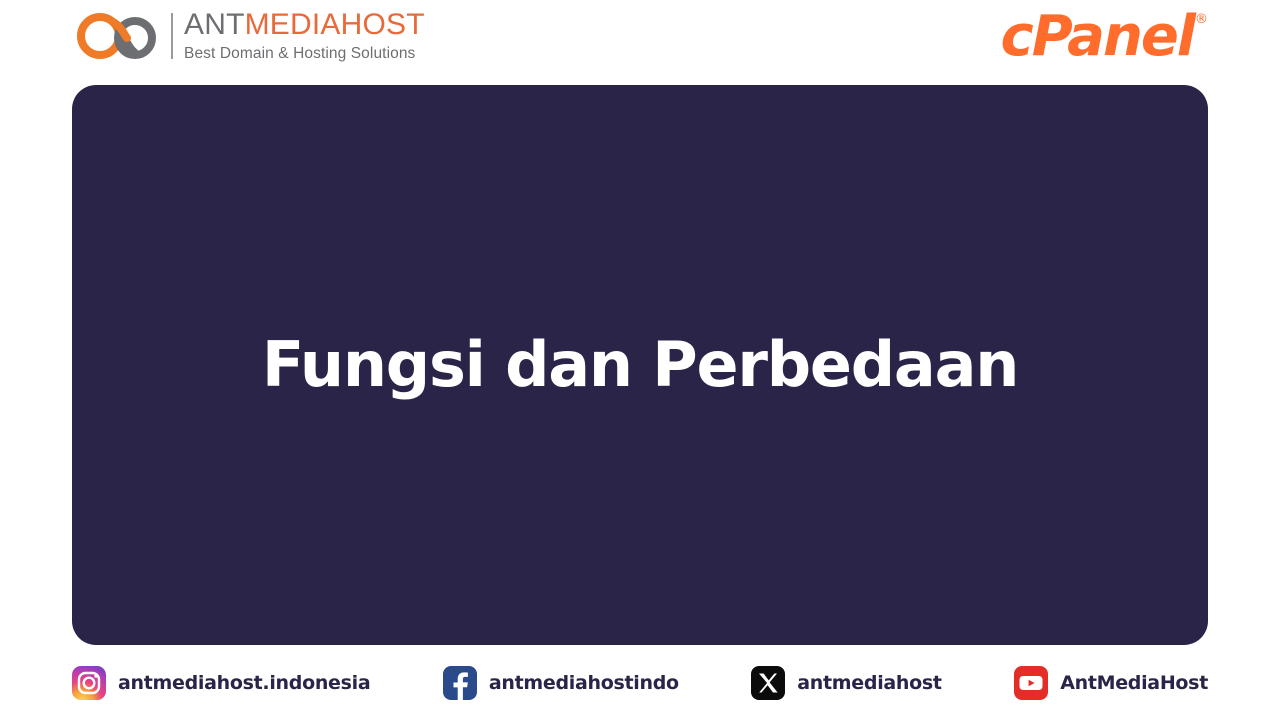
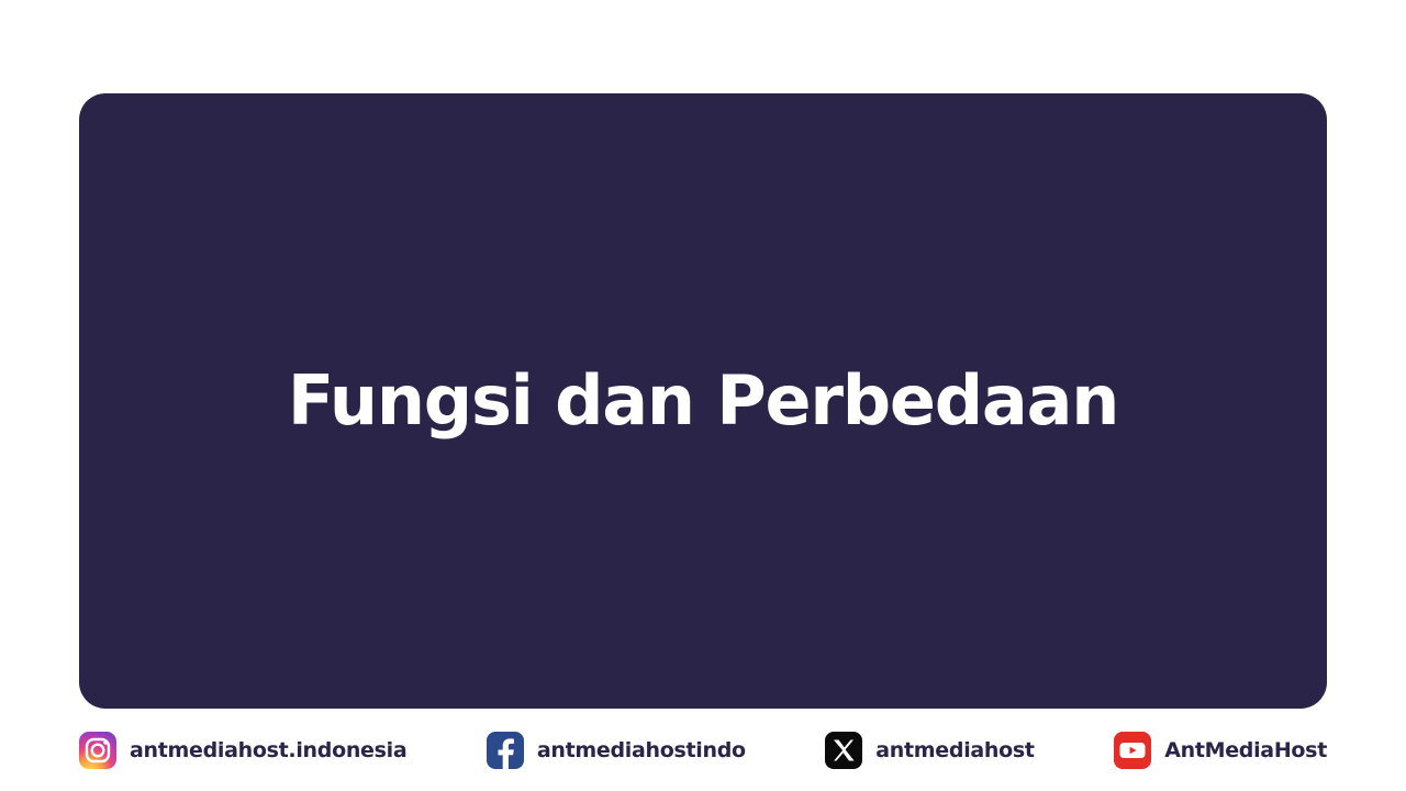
- ANTMEDIAHOST
- Best Domain & Hosting Solutions
- cPanel
- ®
  Fungsi dan Perbedaan
  antmediahost.indonesia
  antmediahostindo
  antmediahost
  AntMediaHost
